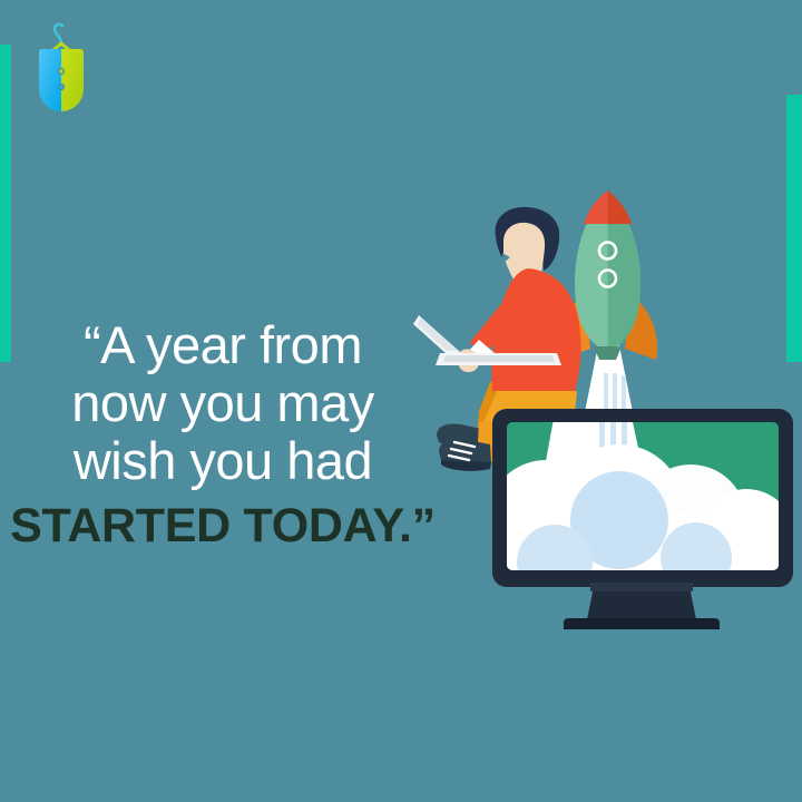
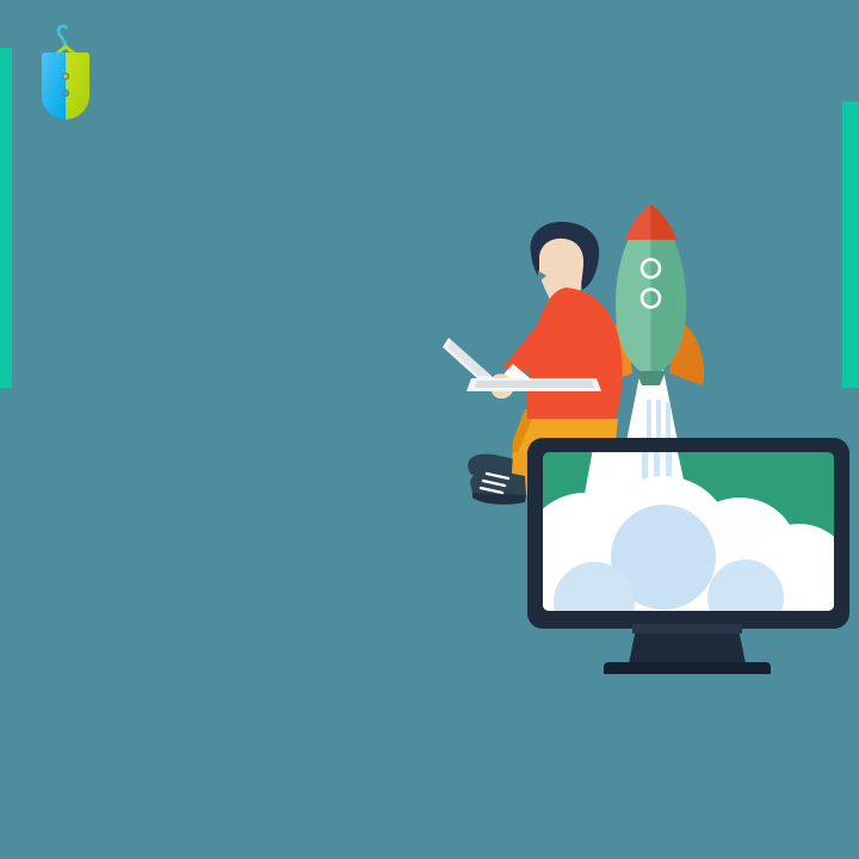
- “A year from
- now you may
- wish you had
- STARTED TODAY.”
